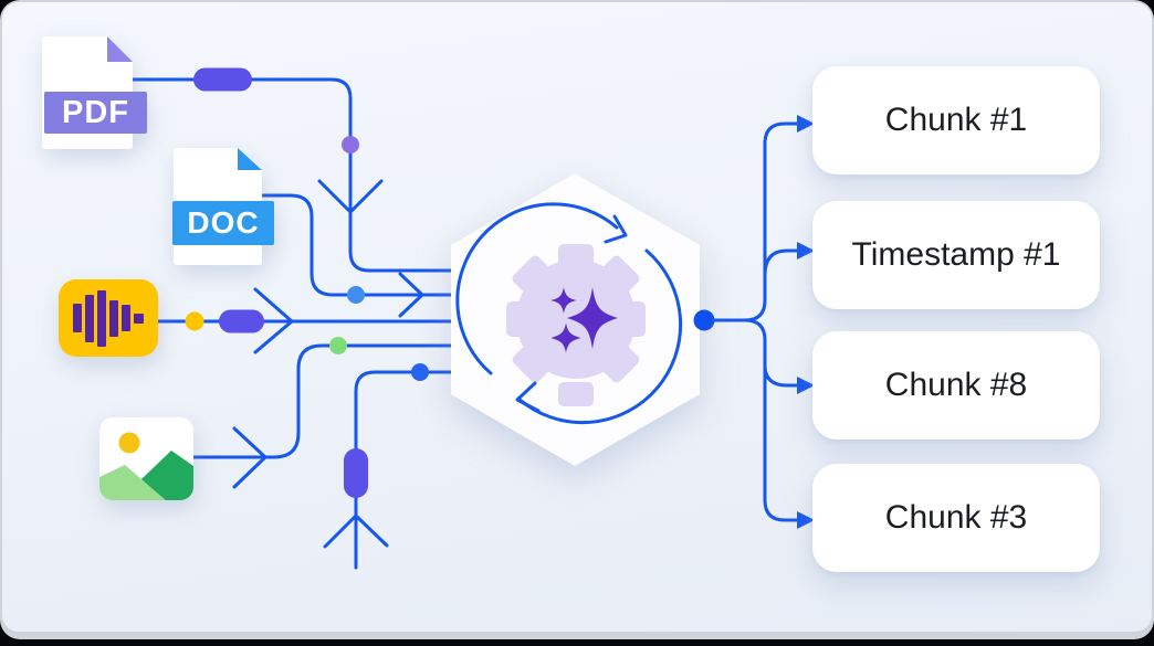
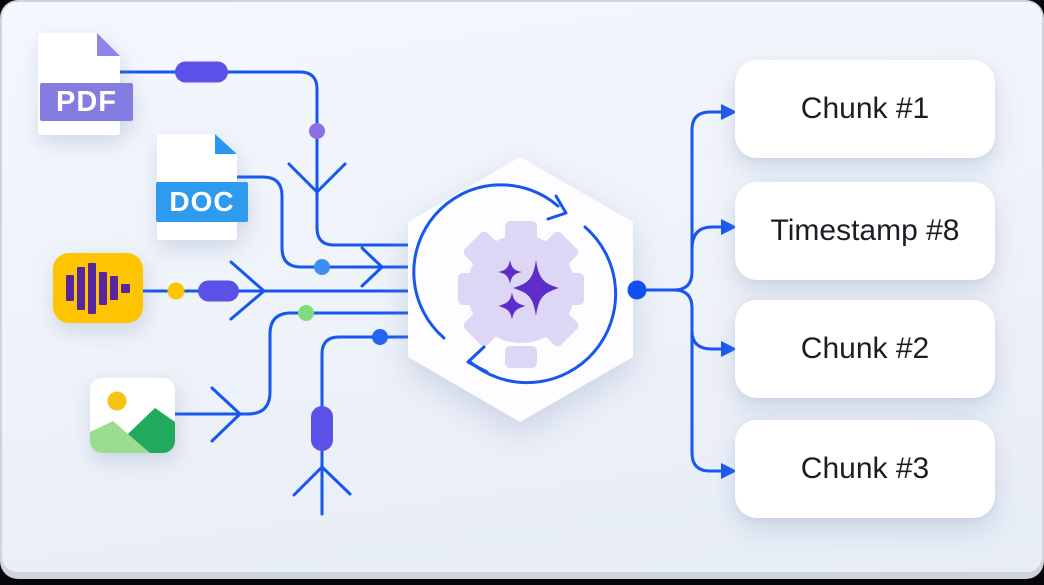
  PDF
  DOC
  Chunk #1
- Timestamp #1
+ Timestamp #8
- Chunk #8
+ Chunk #2
  Chunk #3
